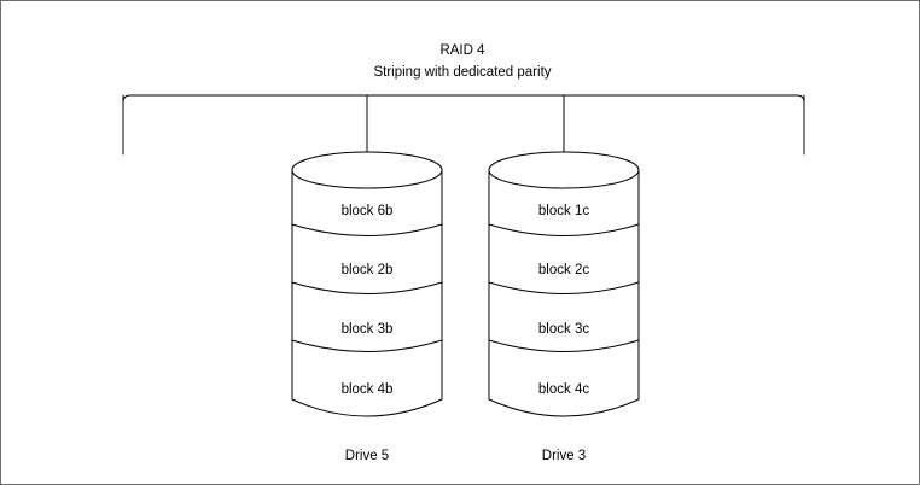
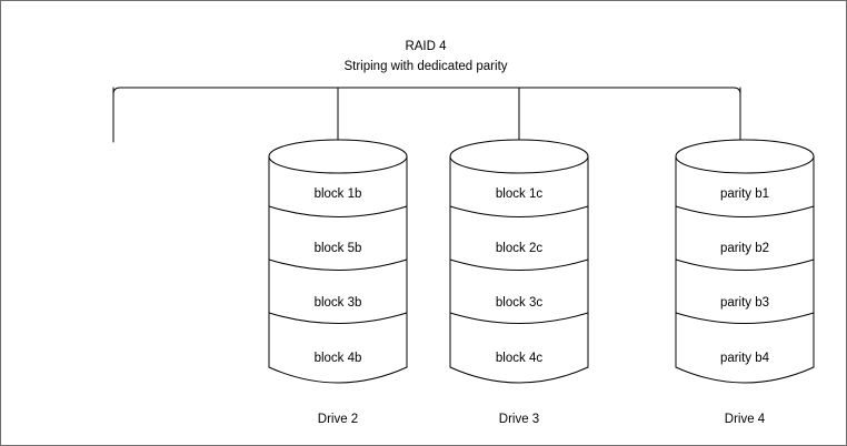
  RAID 4
  Striping with dedicated parity
- block 6b
+ block 1b
- block 2b
+ block 5b
  block 3b
  block 4b
- Drive 5
+ Drive 2
  block 1c
  block 2c
  block 3c
  block 4c
  Drive 3
+ parity b1
+ parity b2
+ parity b3
+ parity b4
+ Drive 4
